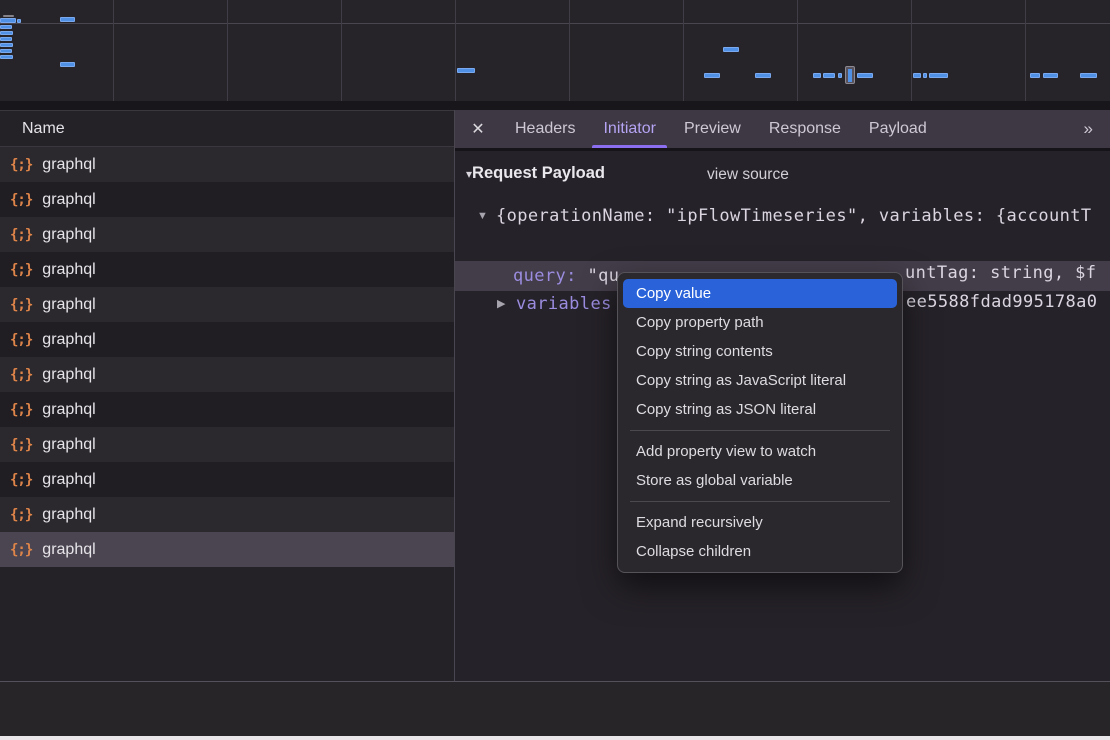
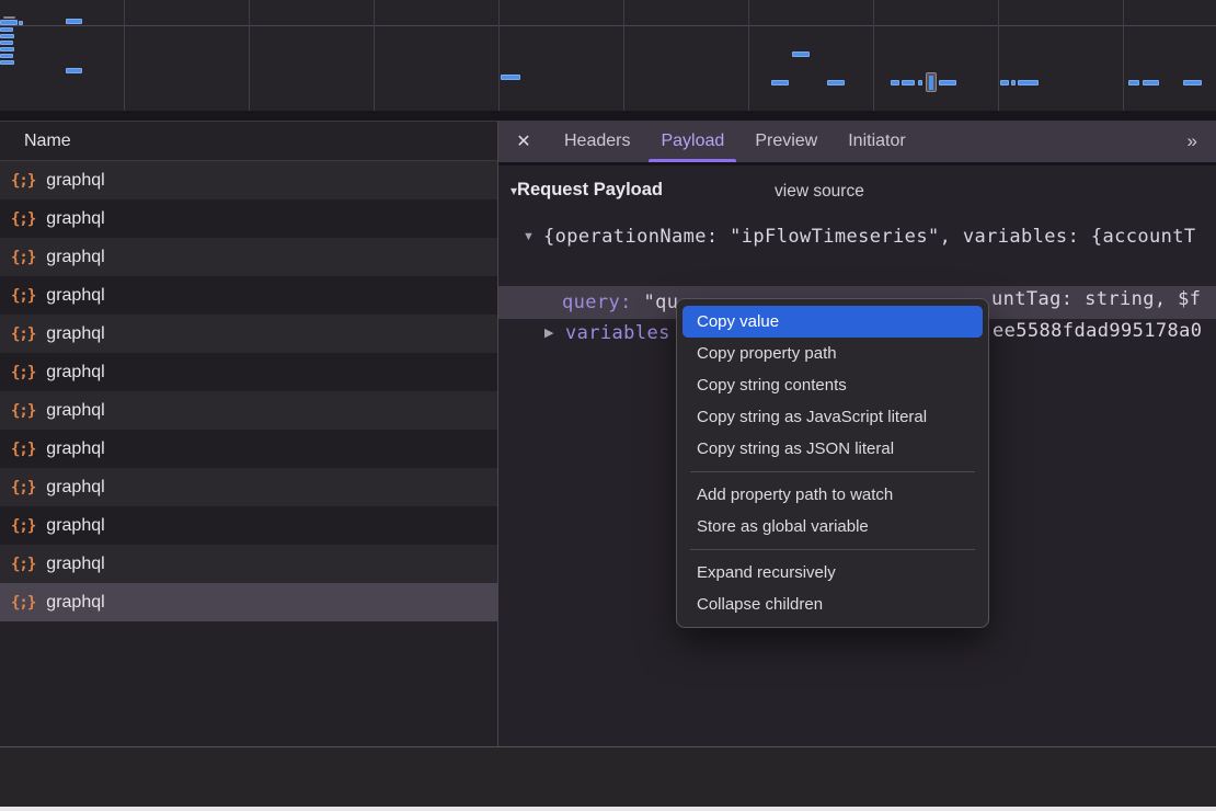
  Name
  {;}
  graphql
  {;}
  graphql
  {;}
  graphql
  {;}
  graphql
  {;}
  graphql
  {;}
  graphql
  {;}
  graphql
  {;}
  graphql
  {;}
  graphql
  {;}
  graphql
  {;}
  graphql
  {;}
  graphql
  ✕
  Headers
- Initiator
+ Payload
  Preview
- Response
- Payload
+ Initiator
  »
  ▾Request Payload
  view source
  ▼
  {operationName: "ipFlowTimeseries", variables: {accountT
  query: "qu
  ▶
  variables
  untTag: string, $f
  ee5588fdad995178a0
  Copy value
  Copy property path
  Copy string contents
  Copy string as JavaScript literal
  Copy string as JSON literal
- Add property view to watch
+ Add property path to watch
  Store as global variable
  Expand recursively
  Collapse children
